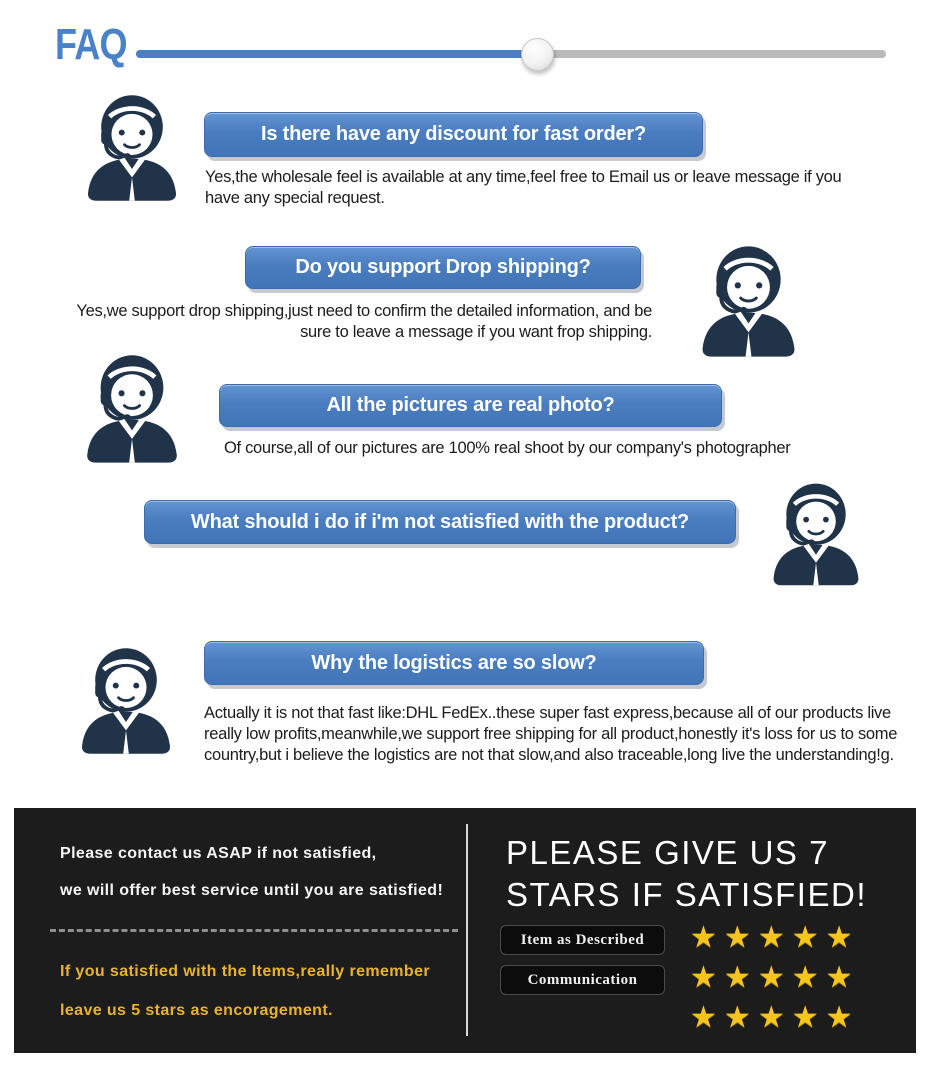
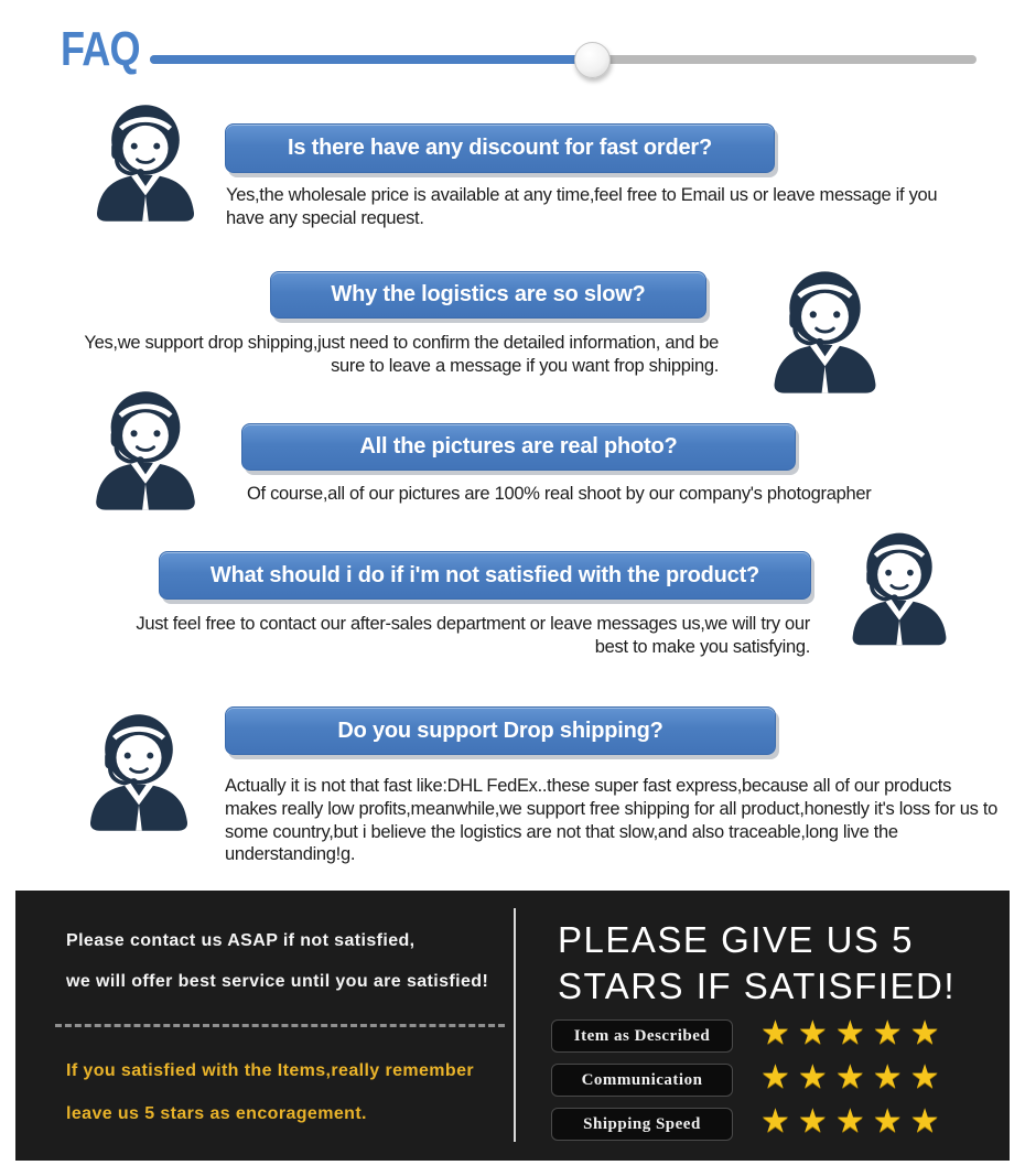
  FAQ
  Is there have any discount for fast order?
- Yes,the wholesale feel is available at any time,feel free to Email us or leave message if you have any special request.
+ Yes,the wholesale price is available at any time,feel free to Email us or leave message if you have any special request.
- Do you support Drop shipping?
+ Why the logistics are so slow?
  Yes,we support drop shipping,just need to confirm the detailed information, and be sure to leave a message if you want frop shipping.
  All the pictures are real photo?
  Of course,all of our pictures are 100% real shoot by our company's photographer
  What should i do if i'm not satisfied with the product?
+ Just feel free to contact our after-sales department or leave messages us,we will try our best to make you satisfying.
- Why the logistics are so slow?
+ Do you support Drop shipping?
- Actually it is not that fast like:DHL FedEx..these super fast express,because all of our products live really low profits,meanwhile,we support free shipping for all product,honestly it's loss for us to some country,but i believe the logistics are not that slow,and also traceable,long live the understanding!g.
+ Actually it is not that fast like:DHL FedEx..these super fast express,because all of our products makes really low profits,meanwhile,we support free shipping for all product,honestly it's loss for us to some country,but i believe the logistics are not that slow,and also traceable,long live the understanding!g.
  Please contact us ASAP if not satisfied,
  we will offer best service until you are satisfied!
  If you satisfied with the Items,really remember
  leave us 5 stars as encoragement.
- PLEASE GIVE US 7
+ PLEASE GIVE US 5
  STARS IF SATISFIED!
  Item as Described
  ★
  ★
  ★
  ★
  ★
  Communication
  ★
  ★
  ★
  ★
  ★
+ Shipping Speed
  ★
  ★
  ★
  ★
  ★
